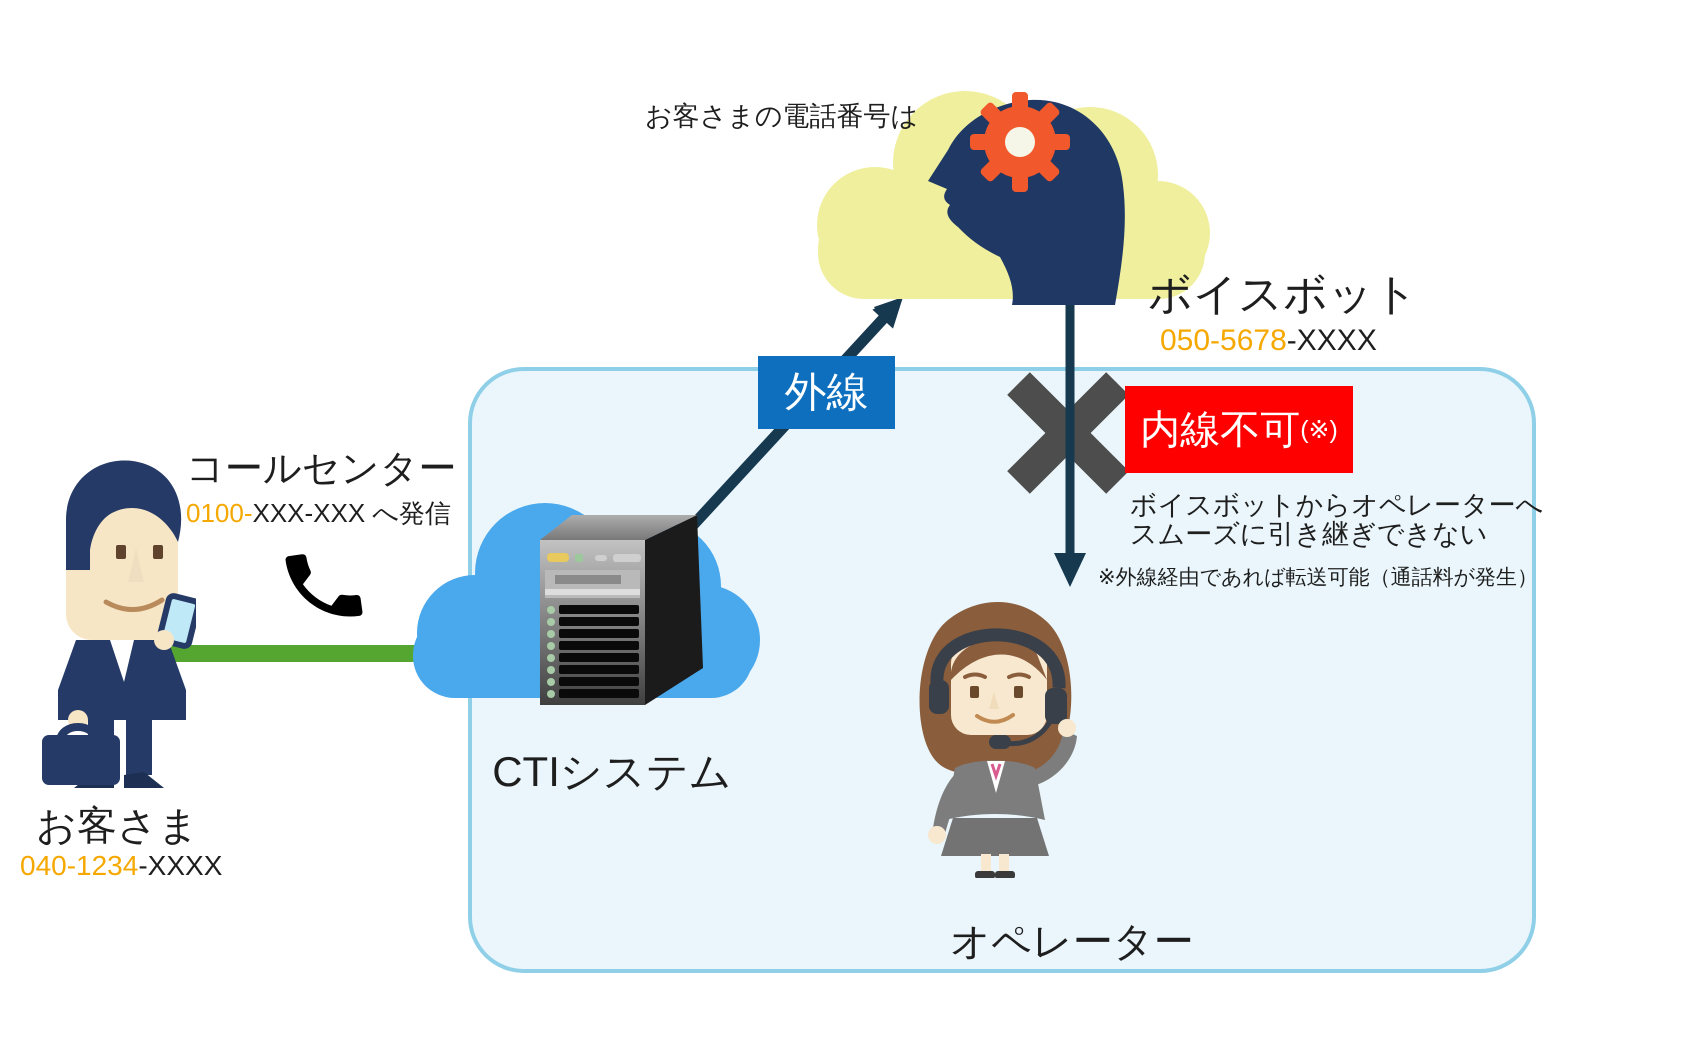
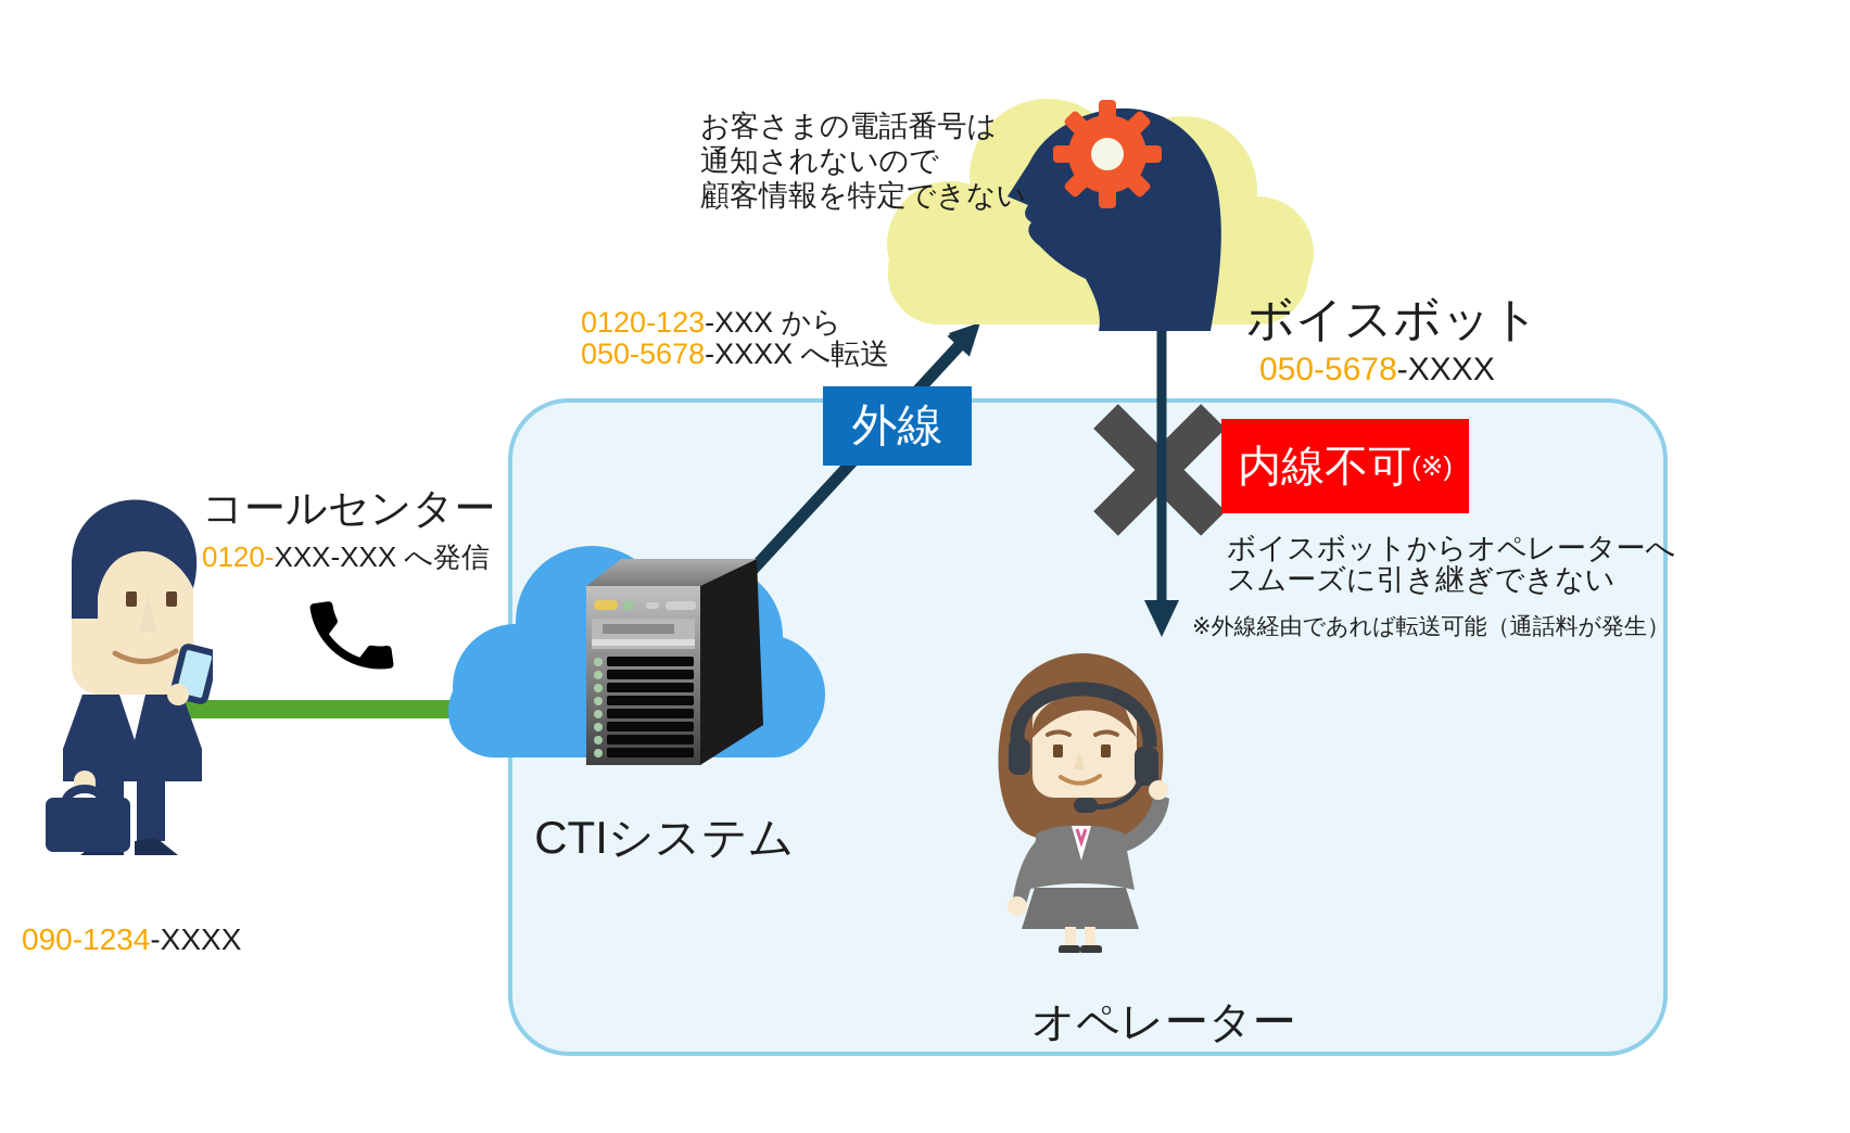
  外線
  内線不可
  (※)
  お客さまの電話番号は
+ 通知されないので
+ 顧客情報を特定できない
+ 0120-123-XXX から
+ 050-5678-XXXX へ転送
  コールセンター
- 0100-XXX-XXX へ発信
+ 0120-XXX-XXX へ発信
- お客さま
- 040-1234-XXXX
+ 090-1234-XXXX
  CTIシステム
  ボイスボット
  050-5678-XXXX
  ボイスボットからオペレーターへ
  スムーズに引き継ぎできない
  ※外線経由であれば転送可能（通話料が発生）
  オペレーター
